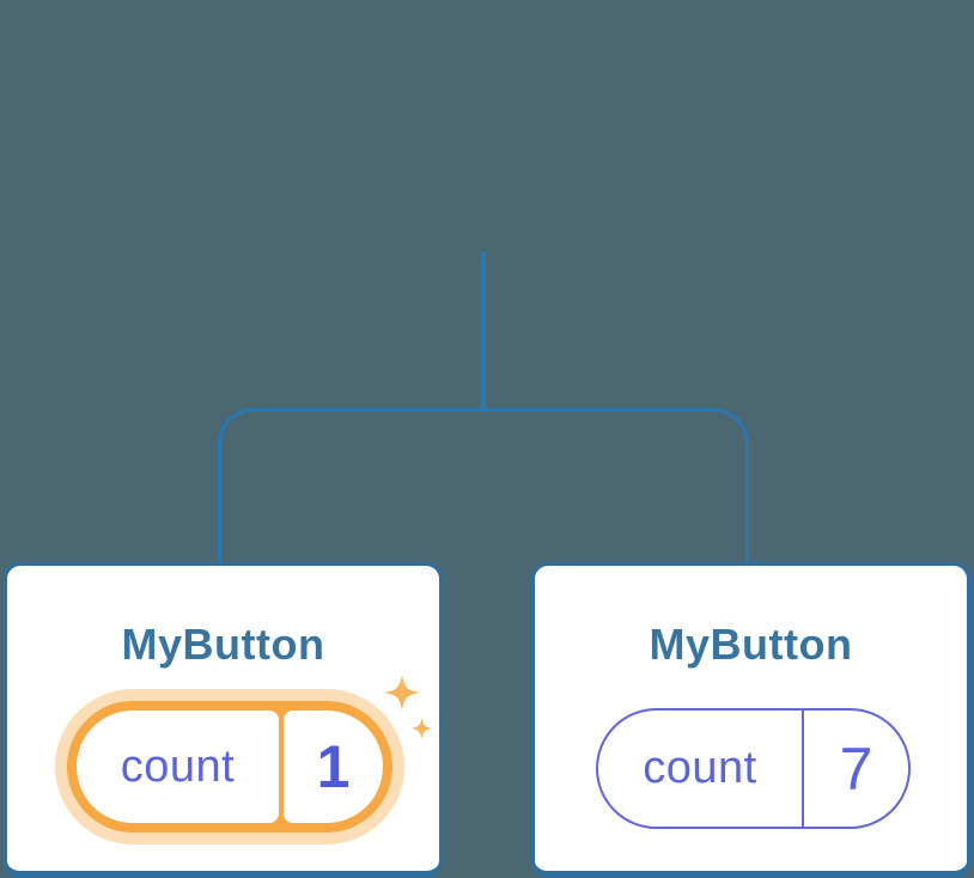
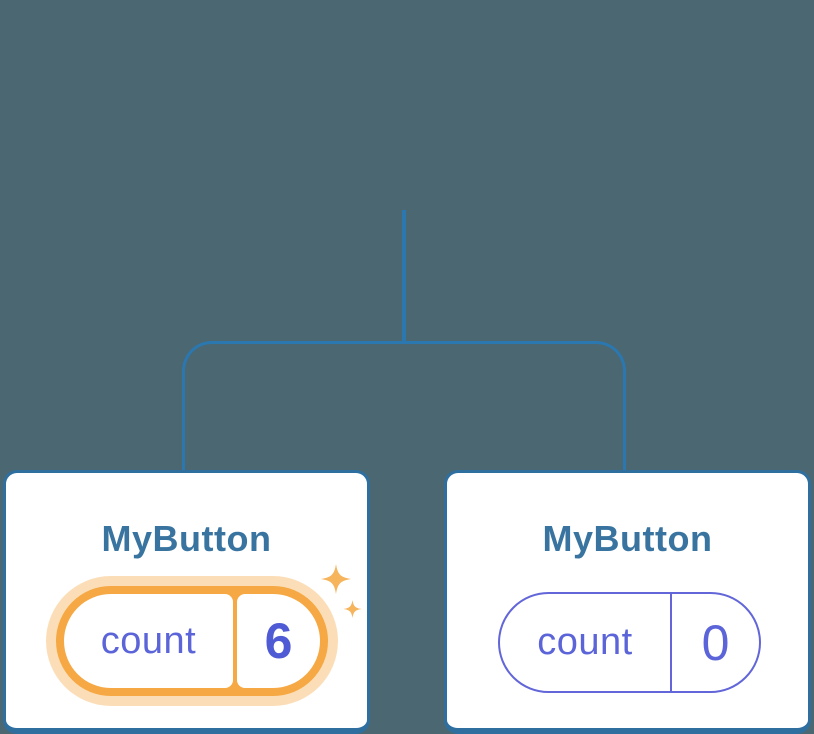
  MyButton
  count
- 1
+ 6
  MyButton
  count
- 7
+ 0
